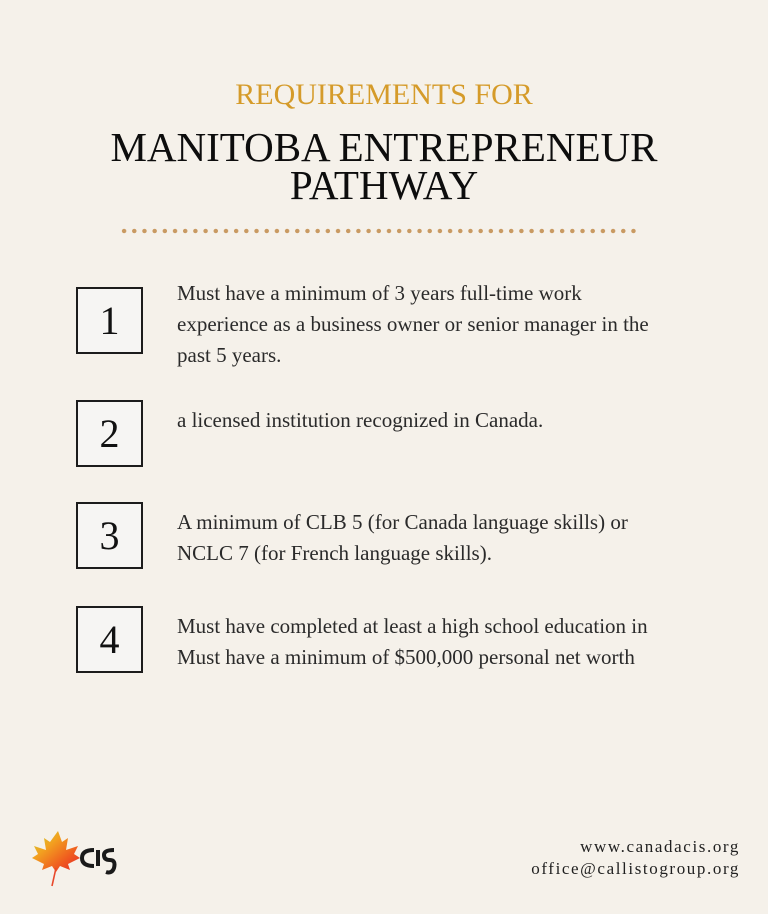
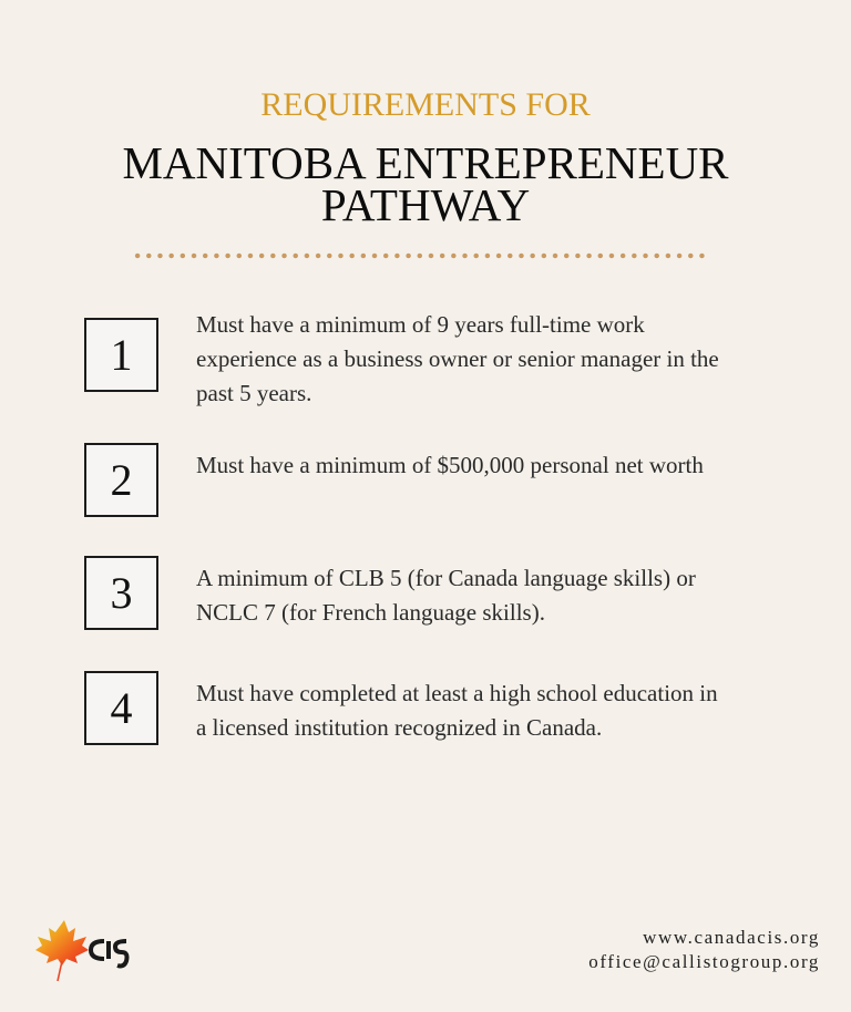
  REQUIREMENTS FOR
  MANITOBA ENTREPRENEUR
  PATHWAY
  1
- Must have a minimum of 3 years full-time work
+ Must have a minimum of 9 years full-time work
  experience as a business owner or senior manager in the
  past 5 years.
  2
- a licensed institution recognized in Canada.
+ Must have a minimum of $500,000 personal net worth
  3
  A minimum of CLB 5 (for Canada language skills) or
  NCLC 7 (for French language skills).
  4
  Must have completed at least a high school education in
- Must have a minimum of $500,000 personal net worth
+ a licensed institution recognized in Canada.
  www.canadacis.org
  office@callistogroup.org
